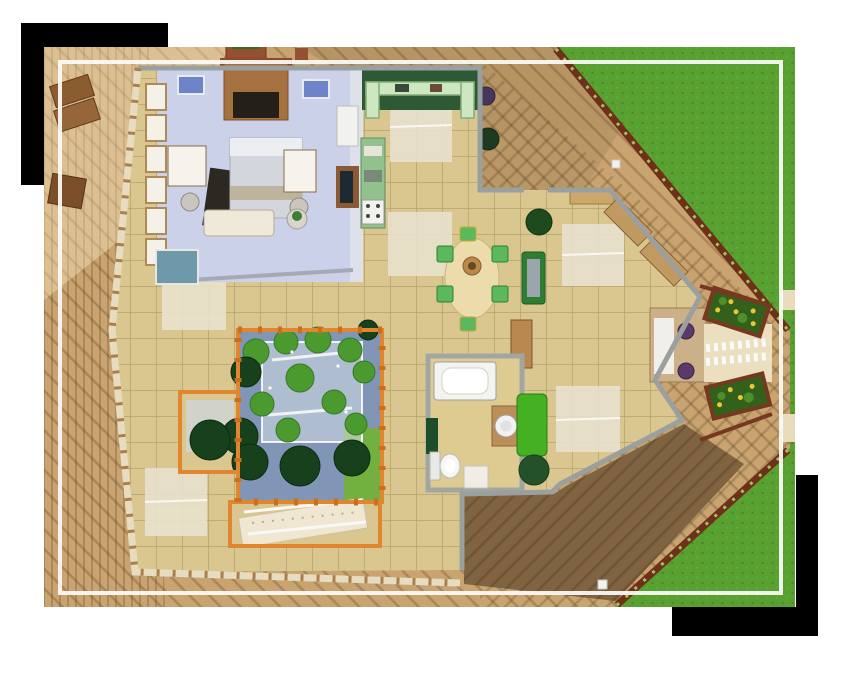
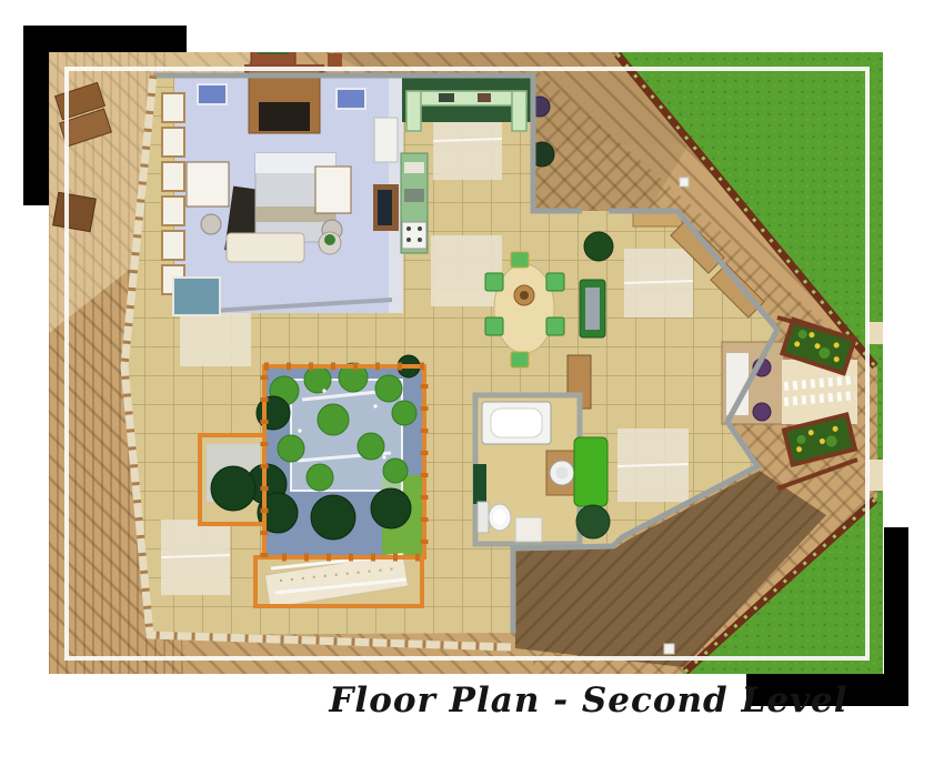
+ Floor Plan - Second Level
